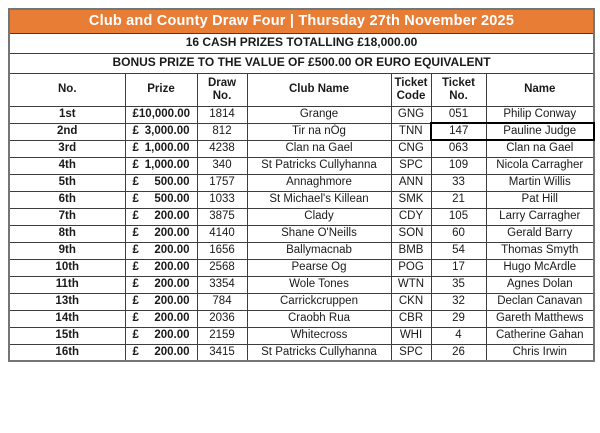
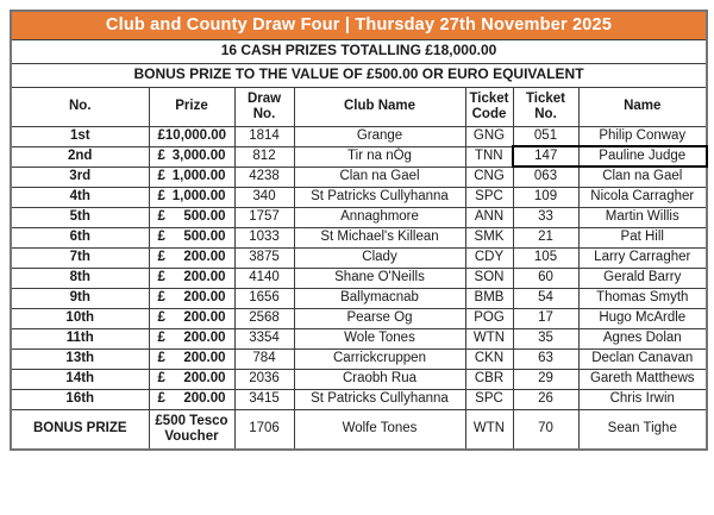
  Club and County Draw Four | Thursday 27th November 2025
  16 CASH PRIZES TOTALLING £18,000.00
  BONUS PRIZE TO THE VALUE OF £500.00 OR EURO EQUIVALENT
  No.	Prize	Draw No.	Club Name	Ticket Code	Ticket No.	Name
  1st	£10,000.00	1814	Grange	GNG	051	Philip Conway
  2nd	£ 3,000.00	812	Tir na nÓg	TNN	147	Pauline Judge
  3rd	£ 1,000.00	4238	Clan na Gael	CNG	063	Clan na Gael
  4th	£ 1,000.00	340	St Patricks Cullyhanna	SPC	109	Nicola Carragher
  5th	£ 500.00	1757	Annaghmore	ANN	33	Martin Willis
  6th	£ 500.00	1033	St Michael's Killean	SMK	21	Pat Hill
  7th	£ 200.00	3875	Clady	CDY	105	Larry Carragher
  8th	£ 200.00	4140	Shane O'Neills	SON	60	Gerald Barry
  9th	£ 200.00	1656	Ballymacnab	BMB	54	Thomas Smyth
  10th	£ 200.00	2568	Pearse Og	POG	17	Hugo McArdle
  11th	£ 200.00	3354	Wole Tones	WTN	35	Agnes Dolan
- 13th	£ 200.00	784	Carrickcruppen	CKN	32	Declan Canavan
+ 13th	£ 200.00	784	Carrickcruppen	CKN	63	Declan Canavan
  14th	£ 200.00	2036	Craobh Rua	CBR	29	Gareth Matthews
- 15th	£ 200.00	2159	Whitecross	WHI	4	Catherine Gahan
  16th	£ 200.00	3415	St Patricks Cullyhanna	SPC	26	Chris Irwin
+ BONUS PRIZE	£500 Tesco Voucher	1706	Wolfe Tones	WTN	70	Sean Tighe
